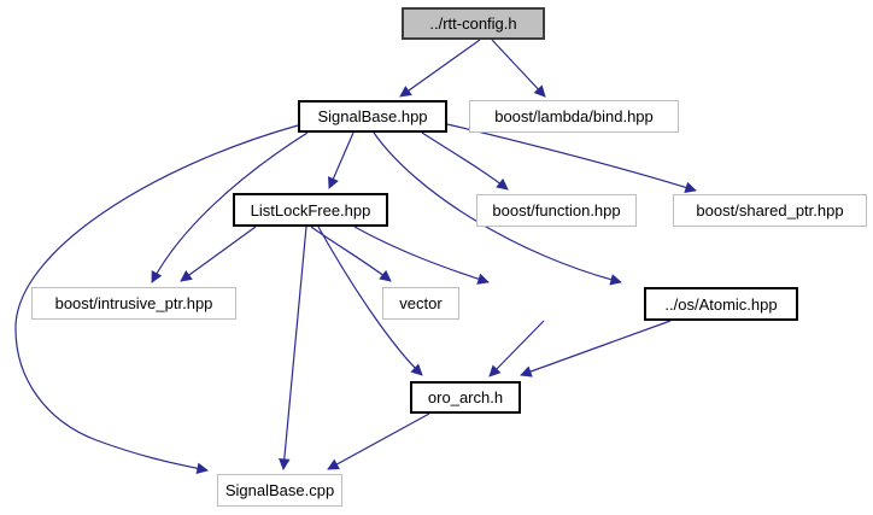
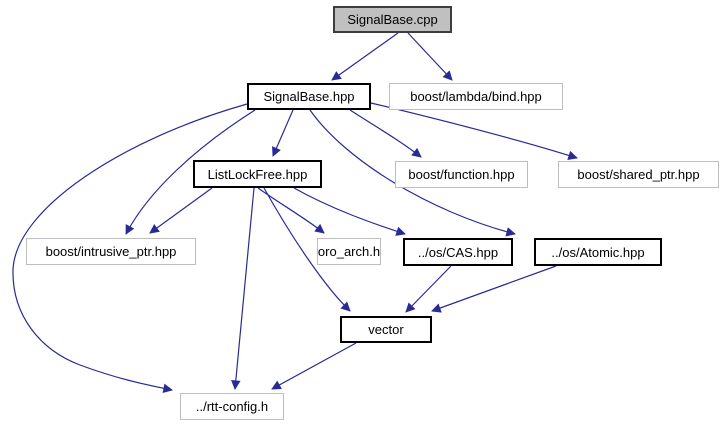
- ../rtt-config.h
+ SignalBase.cpp
  SignalBase.hpp
  boost/lambda/bind.hpp
  ListLockFree.hpp
  boost/function.hpp
  boost/shared_ptr.hpp
  boost/intrusive_ptr.hpp
- vector
+ oro_arch.h
+ ../os/CAS.hpp
  ../os/Atomic.hpp
- oro_arch.h
+ vector
- SignalBase.cpp
+ ../rtt-config.h
